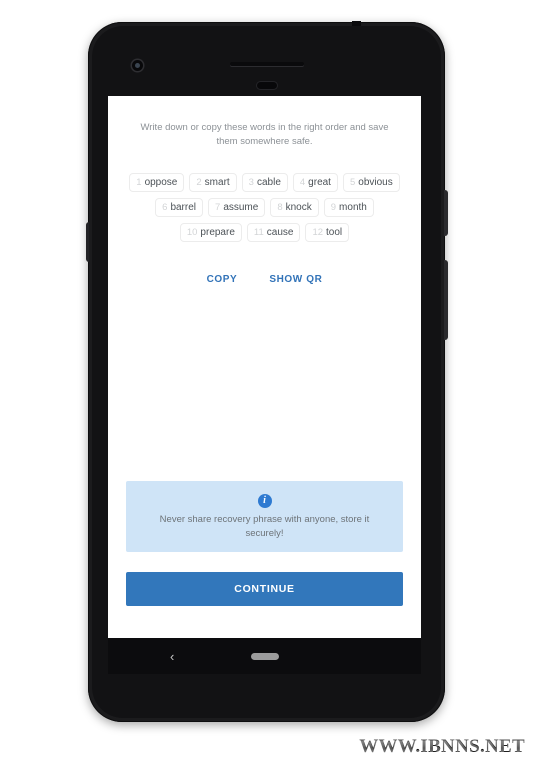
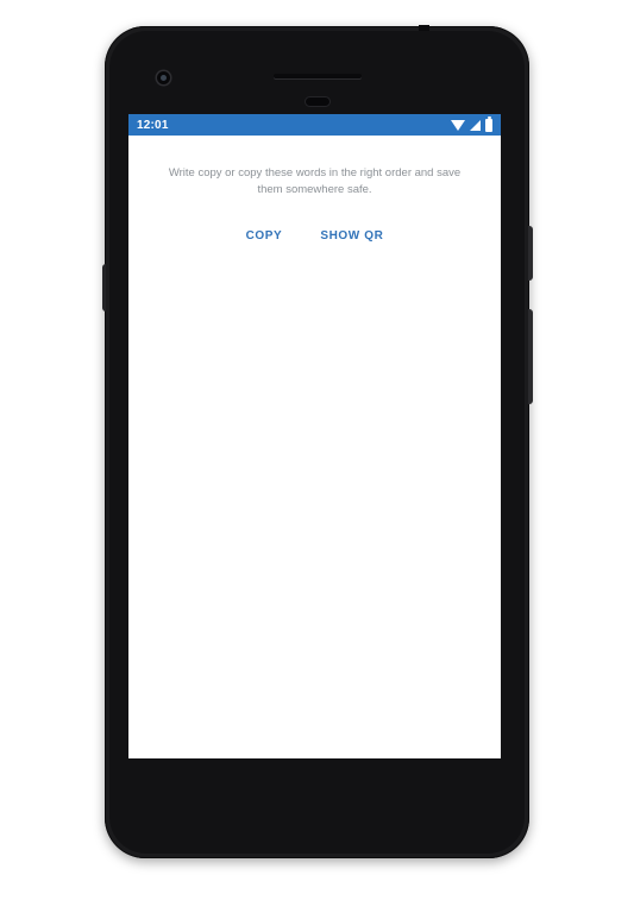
+ 12:01
- Write down or copy these words in the right order and save them somewhere safe.
+ Write copy or copy these words in the right order and save them somewhere safe.
- 1
- oppose
- 2
- smart
- 3
- cable
- 4
- great
- 5
- obvious
- 6
- barrel
- 7
- assume
- 8
- knock
- 9
- month
- 10
- prepare
- 11
- cause
- 12
- tool
  COPY
  SHOW QR
- i
- Never share recovery phrase with anyone, store it securely!
- CONTINUE
- ‹
- WWW.IBNNS.NET
